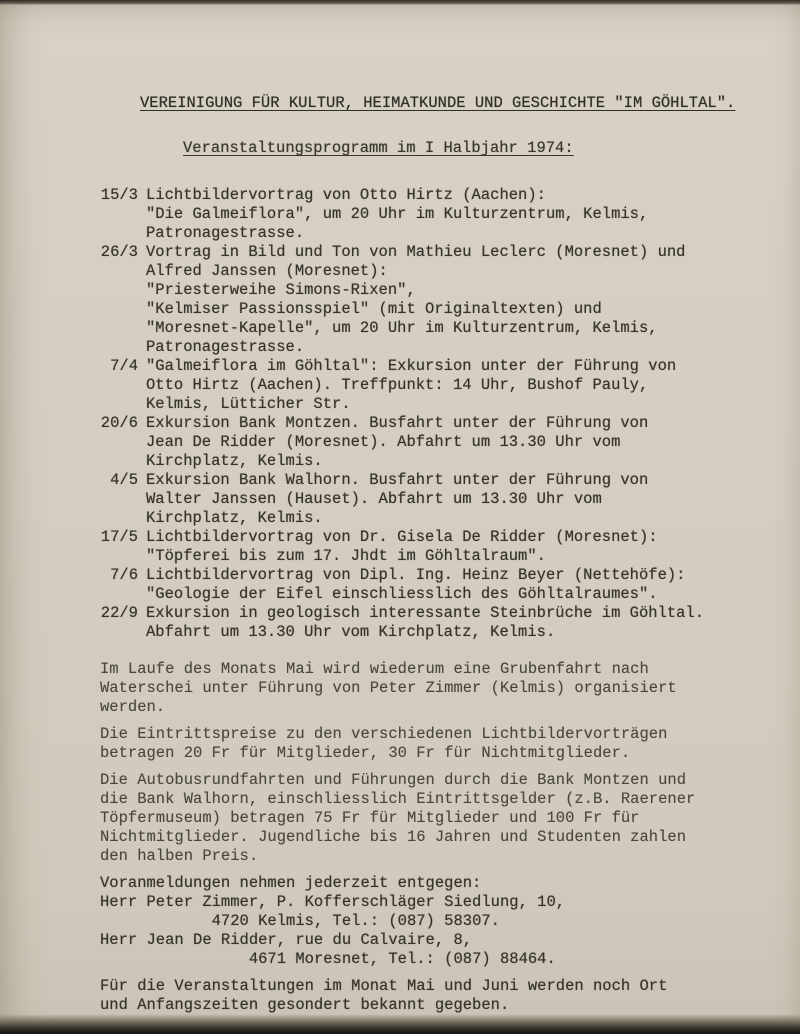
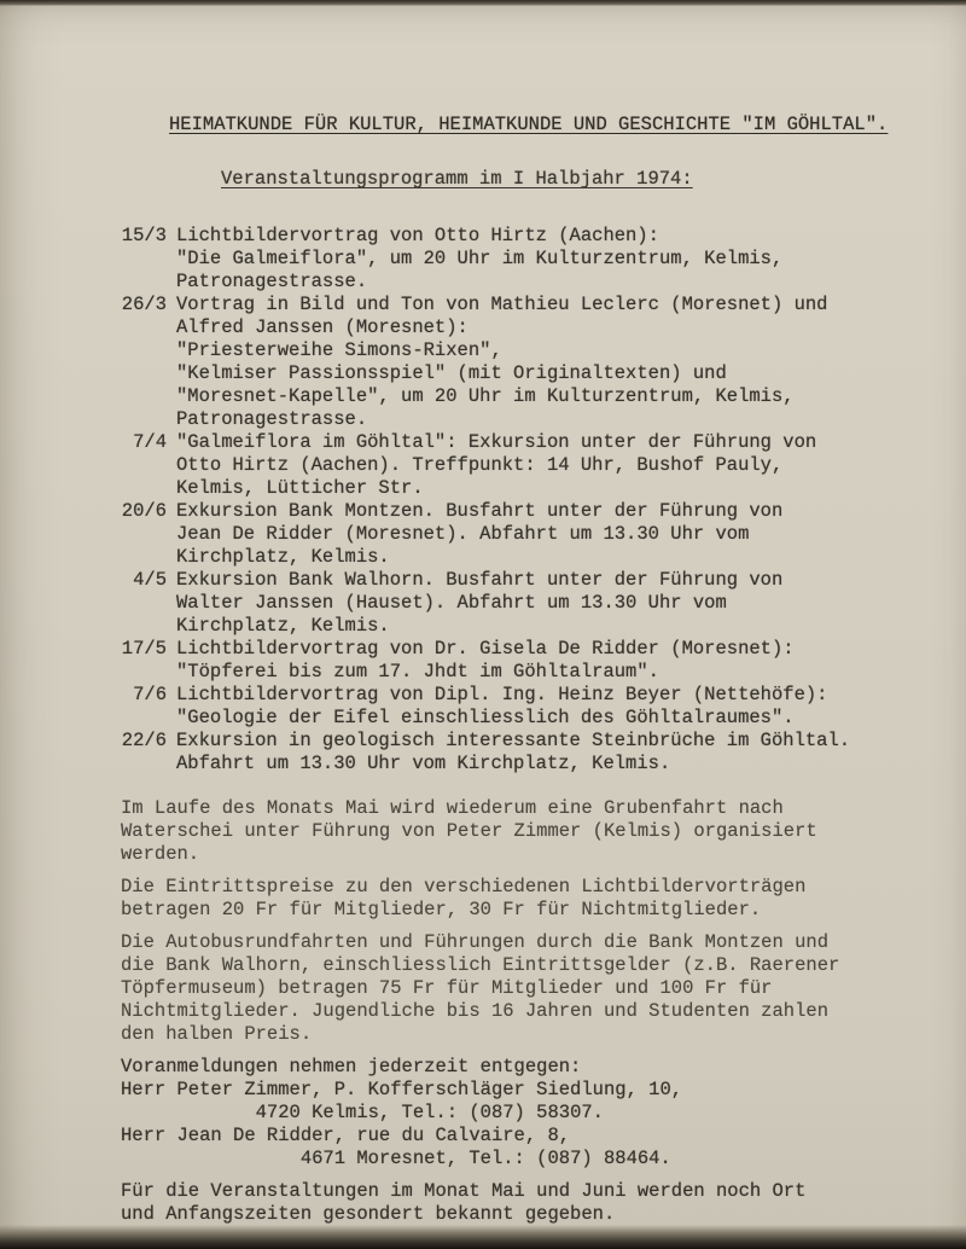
- VEREINIGUNG FÜR KULTUR, HEIMATKUNDE UND GESCHICHTE "IM GÖHLTAL".
+ HEIMATKUNDE FÜR KULTUR, HEIMATKUNDE UND GESCHICHTE "IM GÖHLTAL".
  Veranstaltungsprogramm im I Halbjahr 1974:
  15/3
  Lichtbildervortrag von Otto Hirtz (Aachen):
  "Die Galmeiflora", um 20 Uhr im Kulturzentrum, Kelmis,
  Patronagestrasse.
  26/3
  Vortrag in Bild und Ton von Mathieu Leclerc (Moresnet) und
  Alfred Janssen (Moresnet):
  "Priesterweihe Simons-Rixen",
  "Kelmiser Passionsspiel" (mit Originaltexten) und
  "Moresnet-Kapelle", um 20 Uhr im Kulturzentrum, Kelmis,
  Patronagestrasse.
  7/4
  "Galmeiflora im Göhltal": Exkursion unter der Führung von
  Otto Hirtz (Aachen). Treffpunkt: 14 Uhr, Bushof Pauly,
  Kelmis, Lütticher Str.
  20/6
  Exkursion Bank Montzen. Busfahrt unter der Führung von
  Jean De Ridder (Moresnet). Abfahrt um 13.30 Uhr vom
  Kirchplatz, Kelmis.
  4/5
  Exkursion Bank Walhorn. Busfahrt unter der Führung von
  Walter Janssen (Hauset). Abfahrt um 13.30 Uhr vom
  Kirchplatz, Kelmis.
  17/5
  Lichtbildervortrag von Dr. Gisela De Ridder (Moresnet):
  "Töpferei bis zum 17. Jhdt im Göhltalraum".
  7/6
  Lichtbildervortrag von Dipl. Ing. Heinz Beyer (Nettehöfe):
  "Geologie der Eifel einschliesslich des Göhltalraumes".
- 22/9
+ 22/6
  Exkursion in geologisch interessante Steinbrüche im Göhltal.
  Abfahrt um 13.30 Uhr vom Kirchplatz, Kelmis.
  Im Laufe des Monats Mai wird wiederum eine Grubenfahrt nach
  Waterschei unter Führung von Peter Zimmer (Kelmis) organisiert
  werden.
  Die Eintrittspreise zu den verschiedenen Lichtbildervorträgen
  betragen 20 Fr für Mitglieder, 30 Fr für Nichtmitglieder.
  Die Autobusrundfahrten und Führungen durch die Bank Montzen und
  die Bank Walhorn, einschliesslich Eintrittsgelder (z.B. Raerener
  Töpfermuseum) betragen 75 Fr für Mitglieder und 100 Fr für
  Nichtmitglieder. Jugendliche bis 16 Jahren und Studenten zahlen
  den halben Preis.
  Voranmeldungen nehmen jederzeit entgegen:
  Herr Peter Zimmer, P. Kofferschläger Siedlung, 10,
  4720 Kelmis, Tel.: (087) 58307.
  Herr Jean De Ridder, rue du Calvaire, 8,
  4671 Moresnet, Tel.: (087) 88464.
  Für die Veranstaltungen im Monat Mai und Juni werden noch Ort
  und Anfangszeiten gesondert bekannt gegeben.
